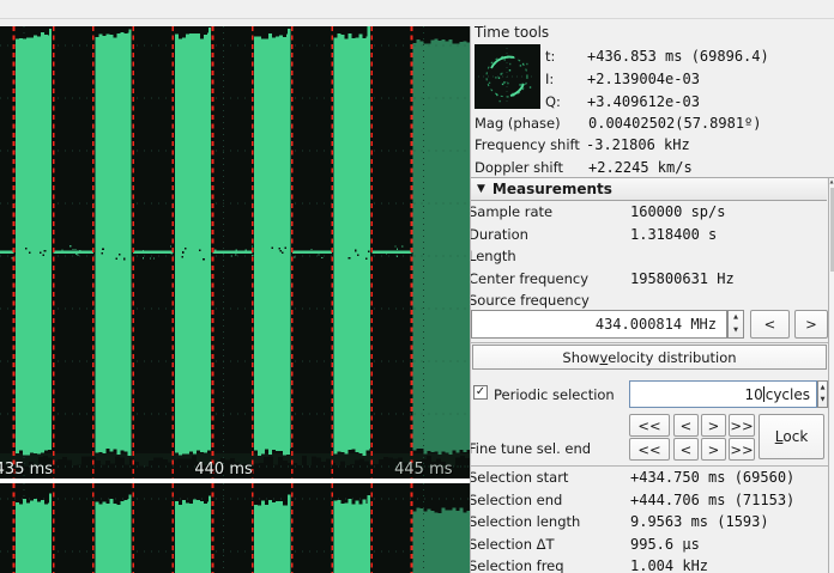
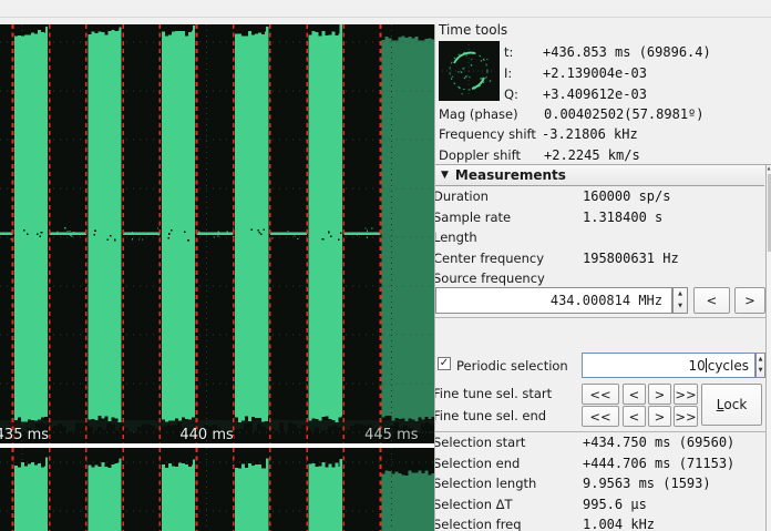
  435 ms
  35 ms
  440 ms
  445 ms
  Time tools
  t:
  +436.853 ms (69896.4)
  I:
  +2.139004e-03
  Q:
  +3.409612e-03
  Mag (phase)
  0.00402502(57.8981º)
  Frequency shift
  -3.21806 kHz
  Doppler shift
  +2.2245 km/s
  ▼
  Measurements
- Sample rate
+ Duration
  160000 sp/s
- Duration
+ Sample rate
  1.318400 s
  Length
  Center frequency
  195800631 Hz
  Source frequency
  434.000814 MHz
  <
  >
- Show
- v
- elocity distribution
  ✓
  Periodic selection
  10
  cycles
+ Fine tune sel. start
  Fine tune sel. end
  <<
  <
  >
  >>
  <<
  <
  >
  >>
  L
  ock
  Selection start
  +434.750 ms (69560)
  Selection end
  +444.706 ms (71153)
  Selection length
  9.9563 ms (1593)
  Selection ΔT
  995.6 µs
  Selection freq
  1.004 kHz
